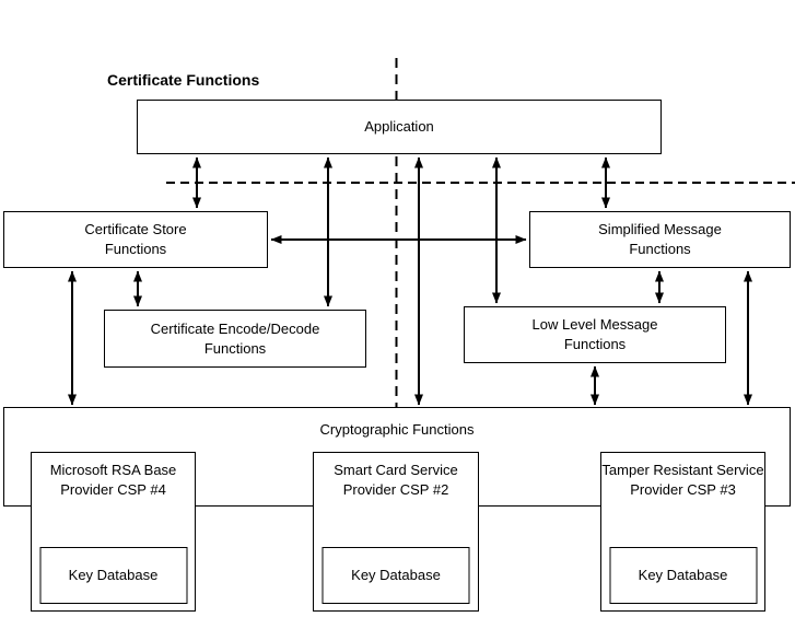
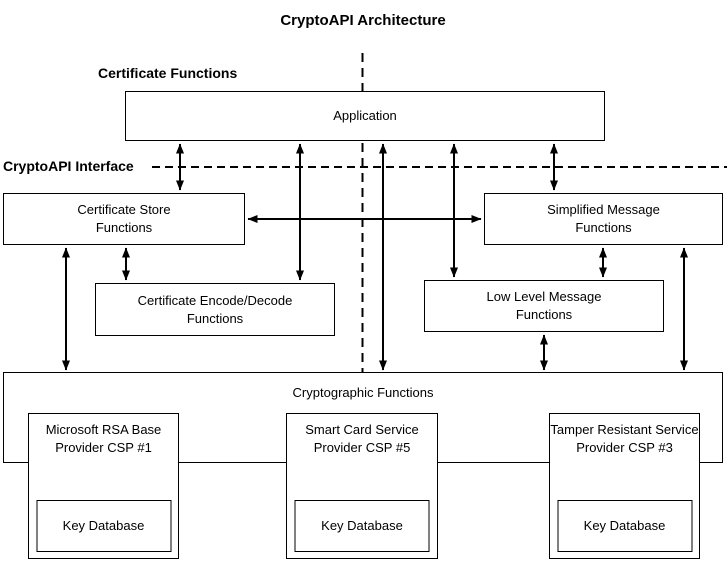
+ CryptoAPI Architecture
  Certificate Functions
+ CryptoAPI Interface
  Application
  Certificate Store
  Functions
  Simplified Message
  Functions
  Certificate Encode/Decode
  Functions
  Low Level Message
  Functions
  Cryptographic Functions
- Microsoft RSA Base Provider CSP #4
+ Microsoft RSA Base Provider CSP #1
  Key Database
- Smart Card Service Provider CSP #2
+ Smart Card Service Provider CSP #5
  Key Database
  Tamper Resistant Service Provider CSP #3
  Key Database
